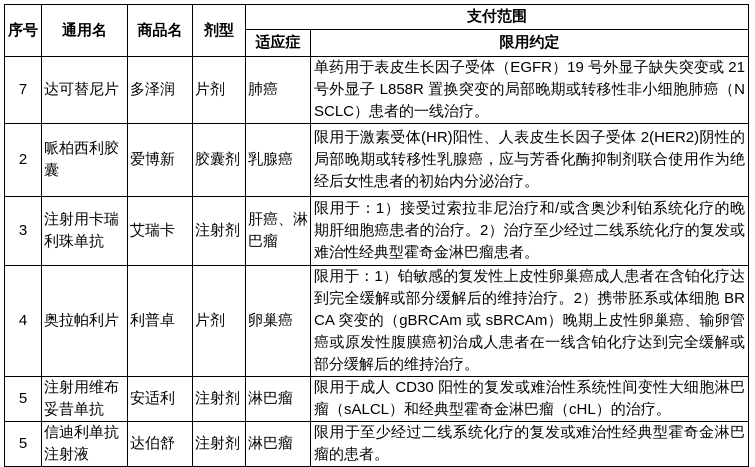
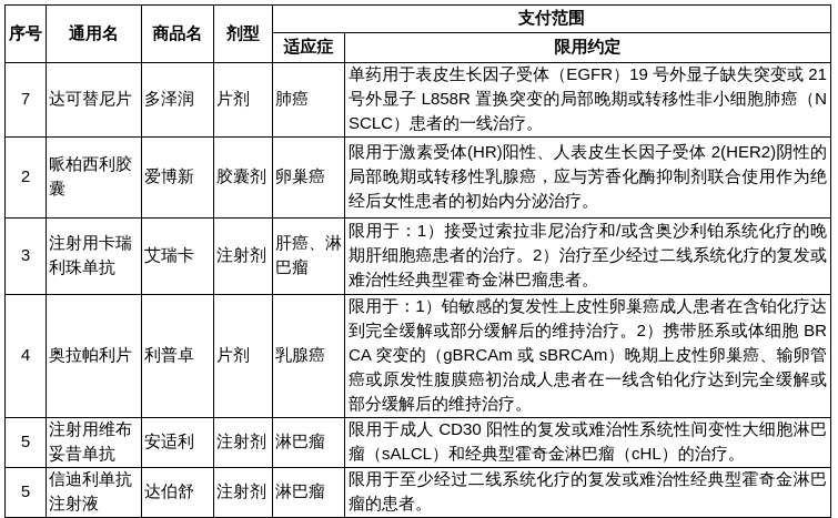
  序号	通用名	商品名	剂型	支付范围
  适应症	限用约定
  7	达可替尼片	多泽润	片剂	肺癌	单药用于表皮生长因子受体（EGFR）19 号外显子缺失突变或 21 号外显子 L858R 置换突变的局部晚期或转移性非小细胞肺癌（NSCLC）患者的一线治疗。
- 2	哌柏西利胶囊	爱博新	胶囊剂	乳腺癌	限用于激素受体(HR)阳性、人表皮生长因子受体 2(HER2)阴性的局部晚期或转移性乳腺癌，应与芳香化酶抑制剂联合使用作为绝经后女性患者的初始内分泌治疗。
+ 2	哌柏西利胶囊	爱博新	胶囊剂	卵巢癌	限用于激素受体(HR)阳性、人表皮生长因子受体 2(HER2)阴性的局部晚期或转移性乳腺癌，应与芳香化酶抑制剂联合使用作为绝经后女性患者的初始内分泌治疗。
  3	注射用卡瑞利珠单抗	艾瑞卡	注射剂	肝癌、淋巴瘤	限用于：1）接受过索拉非尼治疗和/或含奥沙利铂系统化疗的晚期肝细胞癌患者的治疗。2）治疗至少经过二线系统化疗的复发或难治性经典型霍奇金淋巴瘤患者。
- 4	奥拉帕利片	利普卓	片剂	卵巢癌	限用于：1）铂敏感的复发性上皮性卵巢癌成人患者在含铂化疗达到完全缓解或部分缓解后的维持治疗。2）携带胚系或体细胞 BRCA 突变的（gBRCAm 或 sBRCAm）晚期上皮性卵巢癌、输卵管癌或原发性腹膜癌初治成人患者在一线含铂化疗达到完全缓解或部分缓解后的维持治疗。
+ 4	奥拉帕利片	利普卓	片剂	乳腺癌	限用于：1）铂敏感的复发性上皮性卵巢癌成人患者在含铂化疗达到完全缓解或部分缓解后的维持治疗。2）携带胚系或体细胞 BRCA 突变的（gBRCAm 或 sBRCAm）晚期上皮性卵巢癌、输卵管癌或原发性腹膜癌初治成人患者在一线含铂化疗达到完全缓解或部分缓解后的维持治疗。
  5	注射用维布妥昔单抗	安适利	注射剂	淋巴瘤	限用于成人 CD30 阳性的复发或难治性系统性间变性大细胞淋巴瘤（sALCL）和经典型霍奇金淋巴瘤（cHL）的治疗。
  5	信迪利单抗注射液	达伯舒	注射剂	淋巴瘤	限用于至少经过二线系统化疗的复发或难治性经典型霍奇金淋巴瘤的患者。
